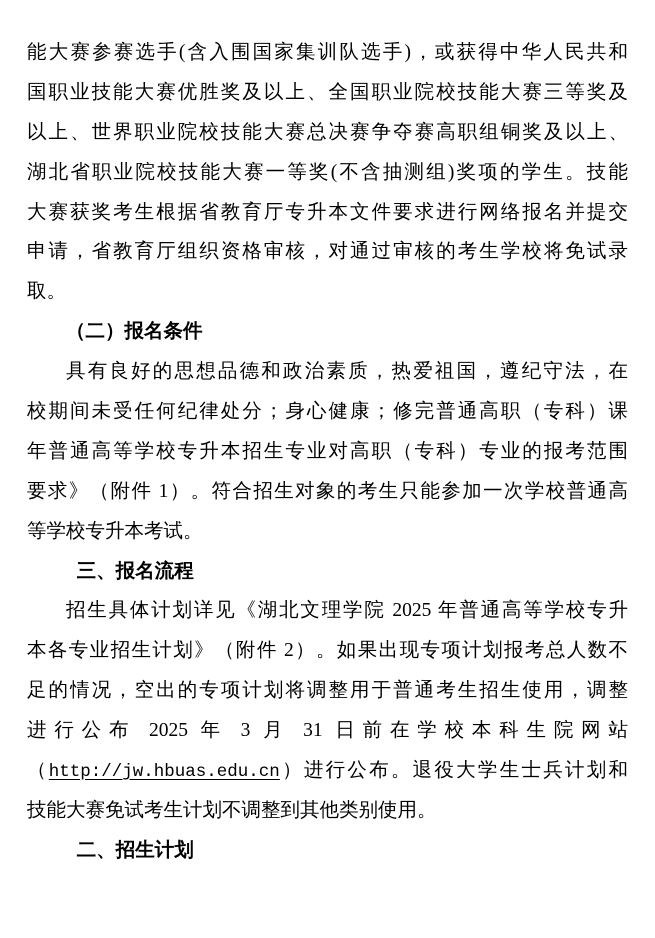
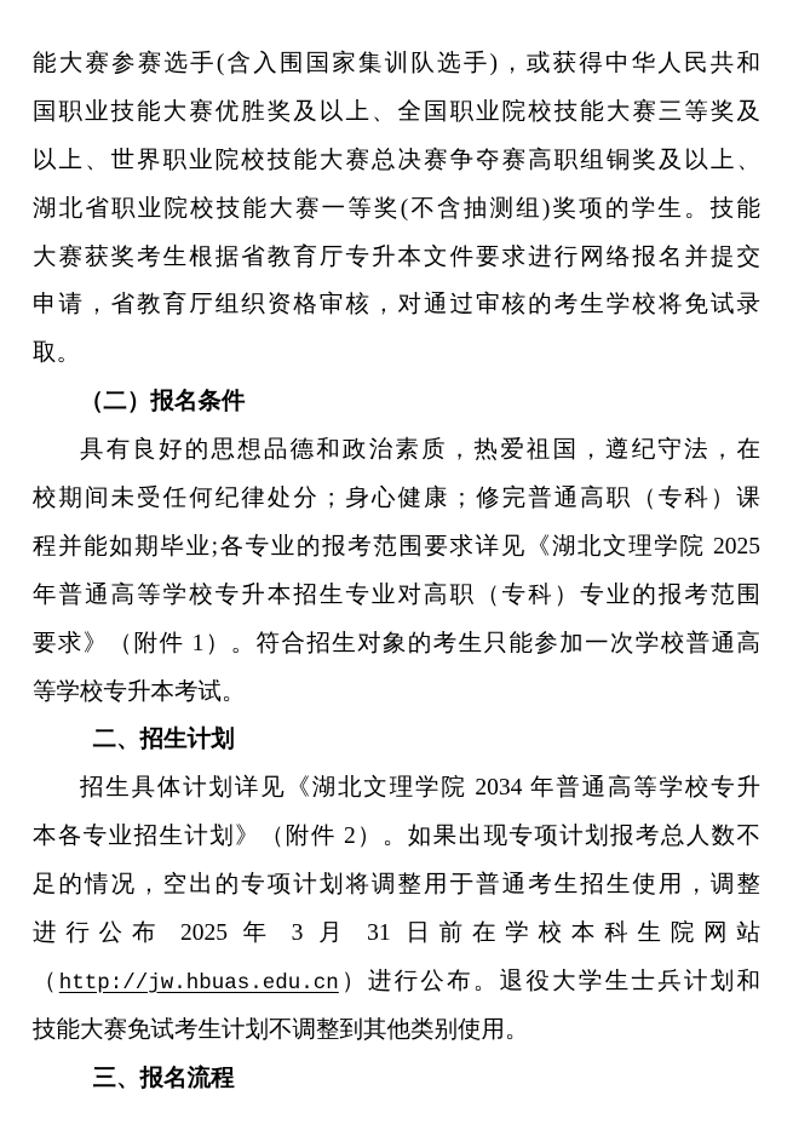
  能大赛参赛选手(含入围国家集训队选手)，或获得中华人民共和
  国职业技能大赛优胜奖及以上、全国职业院校技能大赛三等奖及
  以上、世界职业院校技能大赛总决赛争夺赛高职组铜奖及以上、
  湖北省职业院校技能大赛一等奖(不含抽测组)奖项的学生。技能
  大赛获奖考生根据省教育厅专升本文件要求进行网络报名并提交
  申请，省教育厅组织资格审核，对通过审核的考生学校将免试录
  取。
  （二）报名条件
  具有良好的思想品德和政治素质，热爱祖国，遵纪守法，在
  校期间未受任何纪律处分；身心健康；修完普通高职（专科）课
+ 程并能如期毕业;各专业的报考范围要求详见《湖北文理学院 2025
  年普通高等学校专升本招生专业对高职（专科）专业的报考范围
  要求》（附件 1）。符合招生对象的考生只能参加一次学校普通高
  等学校专升本考试。
- 三、报名流程
+ 二、招生计划
- 招生具体计划详见《湖北文理学院 2025 年普通高等学校专升
+ 招生具体计划详见《湖北文理学院 2034 年普通高等学校专升
  本各专业招生计划》（附件 2）。如果出现专项计划报考总人数不
  足的情况，空出的专项计划将调整用于普通考生招生使用，调整
  进行公布 2025 年 3 月 31 日前在学校本科生院网站
  （http://jw.hbuas.edu.cn）进行公布。退役大学生士兵计划和
  技能大赛免试考生计划不调整到其他类别使用。
- 二、招生计划
+ 三、报名流程
